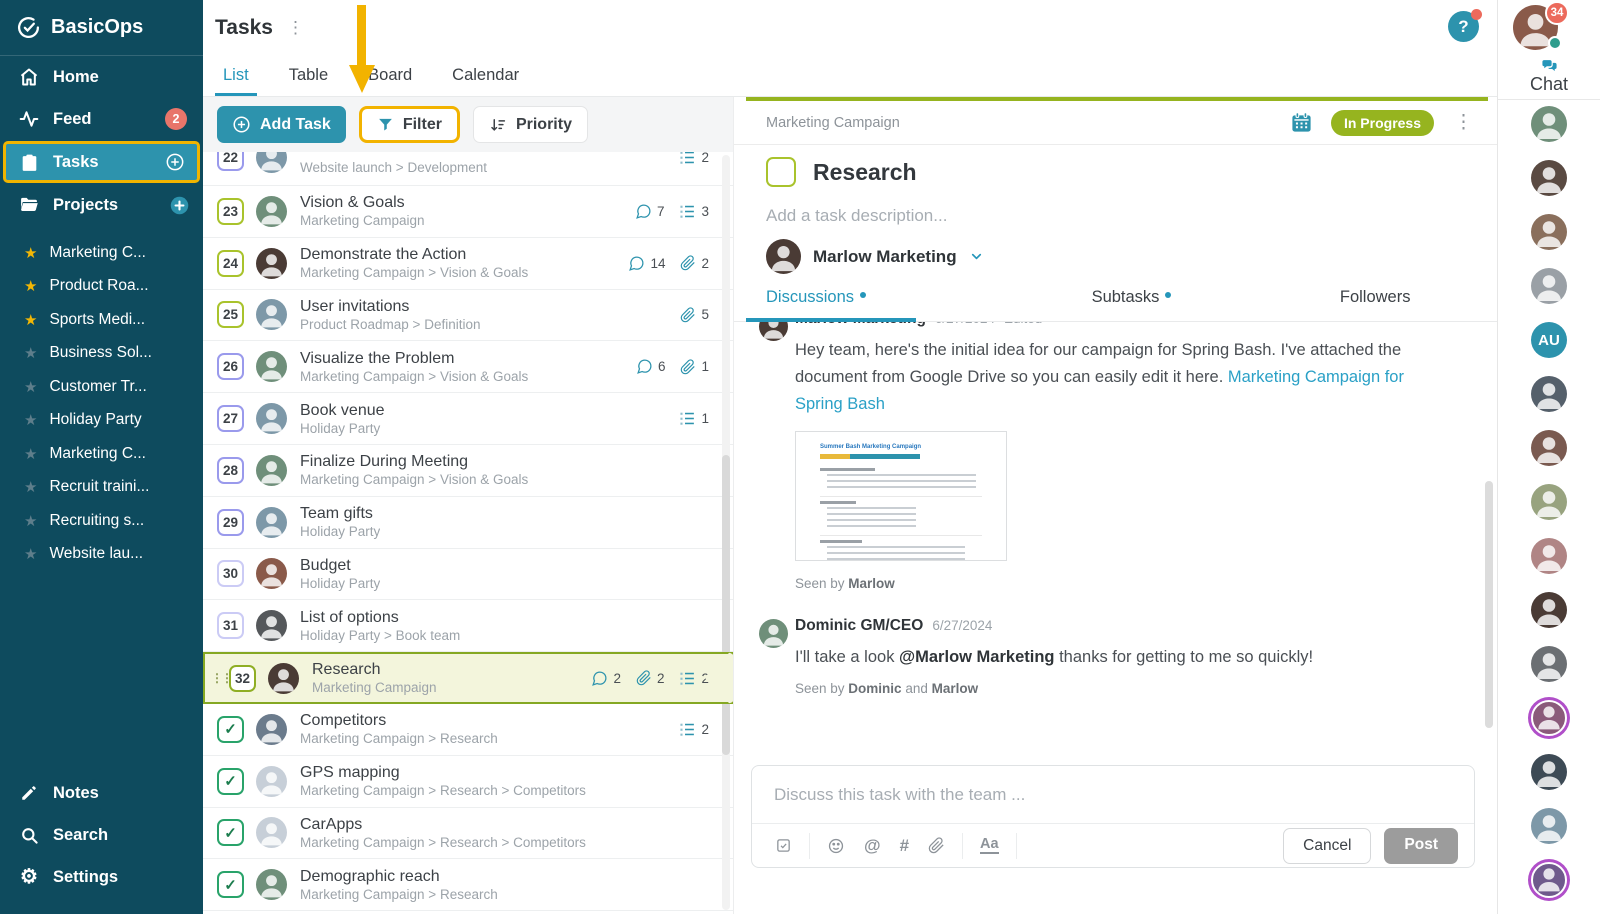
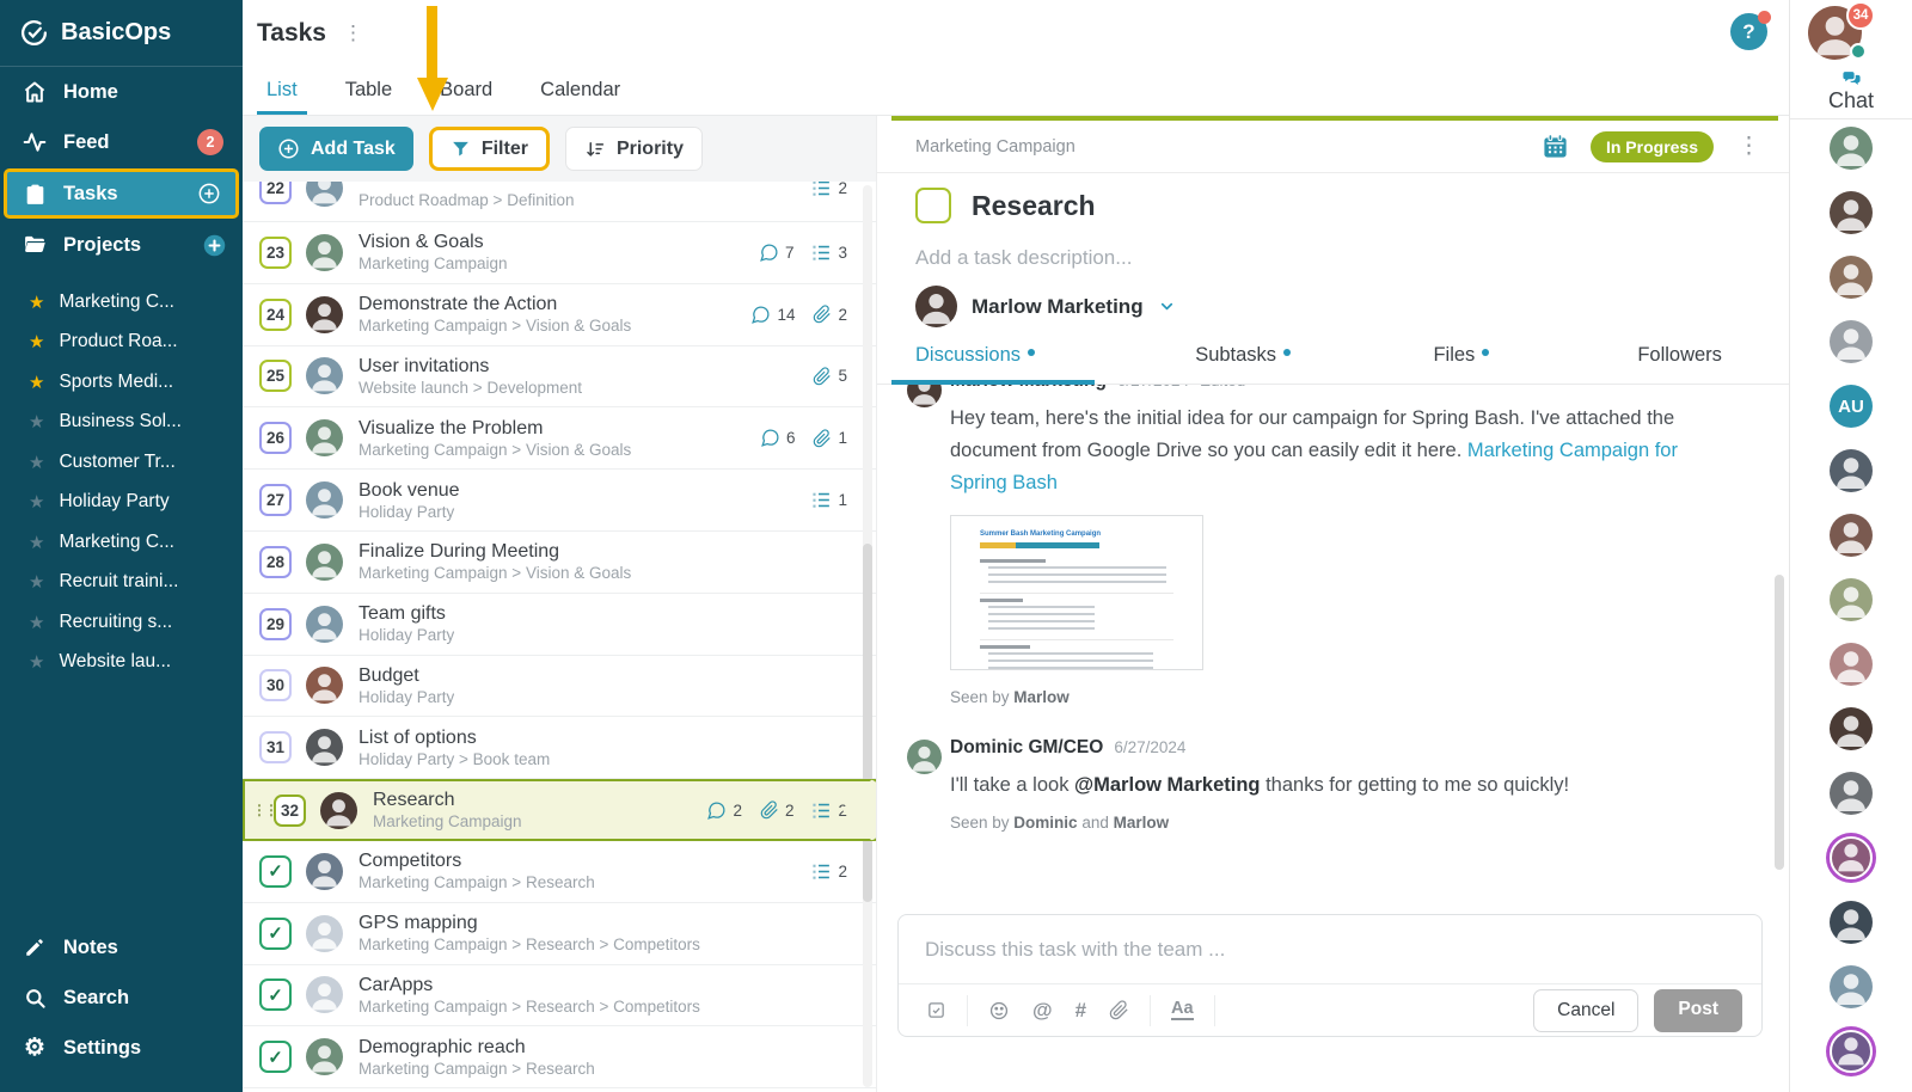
  BasicOps
  Home
  Feed
  2
  Tasks
  Projects
  ★
  Marketing C...
  ★
  Product Roa...
  ★
  Sports Medi...
  ★
  Business Sol...
  ★
  Customer Tr...
  ★
  Holiday Party
  ★
  Marketing C...
  ★
  Recruit traini...
  ★
  Recruiting s...
  ★
  Website lau...
  Notes
  Search
  ⚙
  Settings
  Tasks
  ⋮
  ?
  List
  Table
  Board
  Calendar
  Add Task
  Filter
  Priority
  22
- Website launch > Development
+ Product Roadmap > Definition
  2
  23
  Vision & Goals
  Marketing Campaign
  7
  3
  24
  Demonstrate the Action
  Marketing Campaign > Vision & Goals
  14
  2
  25
  User invitations
- Product Roadmap > Definition
+ Website launch > Development
  5
  26
  Visualize the Problem
  Marketing Campaign > Vision & Goals
  6
  1
  27
  Book venue
  Holiday Party
  1
  28
  Finalize During Meeting
  Marketing Campaign > Vision & Goals
  29
  Team gifts
  Holiday Party
  30
  Budget
  Holiday Party
  31
  List of options
  Holiday Party > Book team
  ⋮⋮
  32
  Research
  Marketing Campaign
  2
  2
  Competitors
  Marketing Campaign > Research
  2
  GPS mapping
  Marketing Campaign > Research > Competitors
  CarApps
  Marketing Campaign > Research > Competitors
  Demographic reach
  Marketing Campaign > Research
  Marketing Campaign
  In Progress
  ⋮
  Research
  Add a task description...
  Marlow Marketing
  Discussions
  Subtasks
+ Files
  Followers
  Hey team, here's the initial idea for our campaign for Spring Bash. I've attached the document from Google Drive so you can easily edit it here. Marketing Campaign for Spring Bash
  Seen by Marlow
  Dominic GM/CEO
  6/27/2024
  I'll take a look @Marlow Marketing thanks for getting to me so quickly!
  Seen by Dominic and Marlow
  Discuss this task with the team ...
  @
  #
  Aa
  Cancel
  Post
  34
  Chat
  AU
